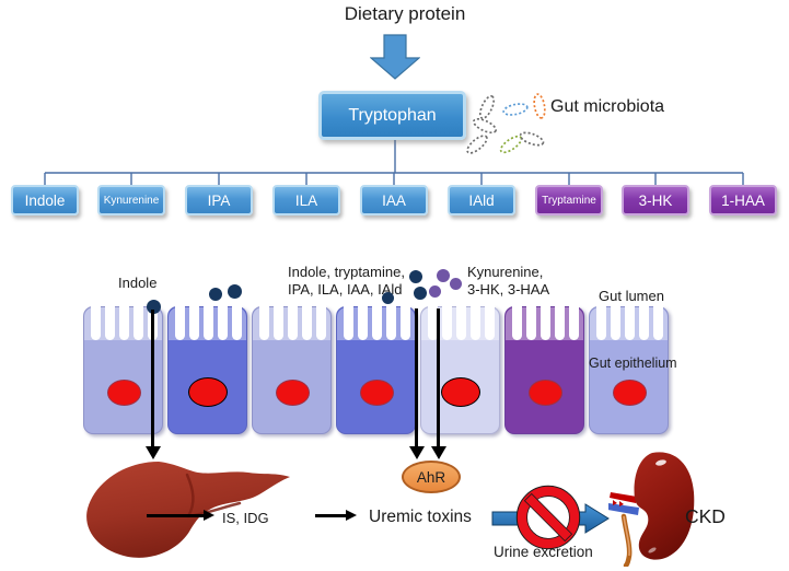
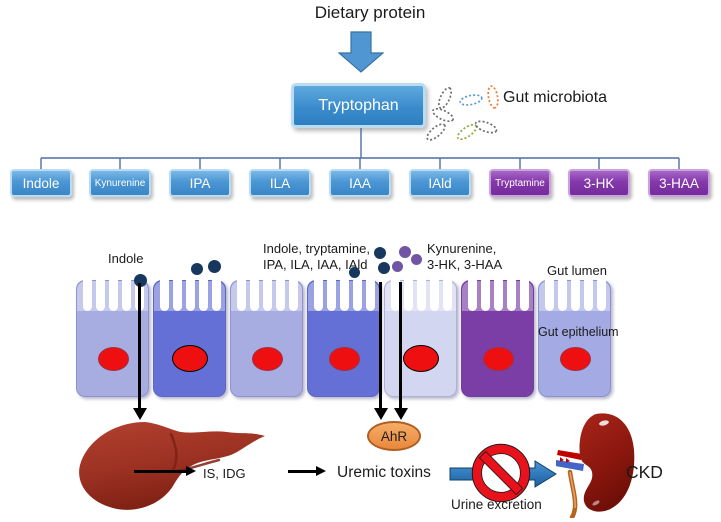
  Dietary protein
  Tryptophan
  Gut microbiota
  Indole
  Kynurenine
  IPA
  ILA
  IAA
  IAld
  Tryptamine
  3-HK
- 1-HAA
+ 3-HAA
  Indole
  Indole, tryptamine,
  IPA, ILA, IAA, IAld
  Kynurenine,
  3-HK, 3-HAA
  Gut lumen
  Gut epithelium
  IS, IDG
  AhR
  Uremic toxins
  Urine excretion
  CKD
